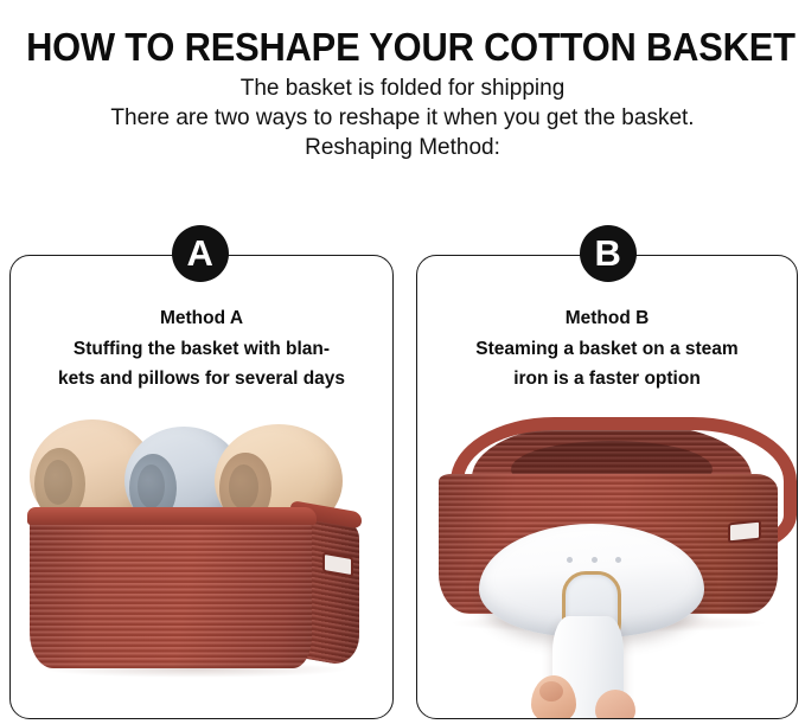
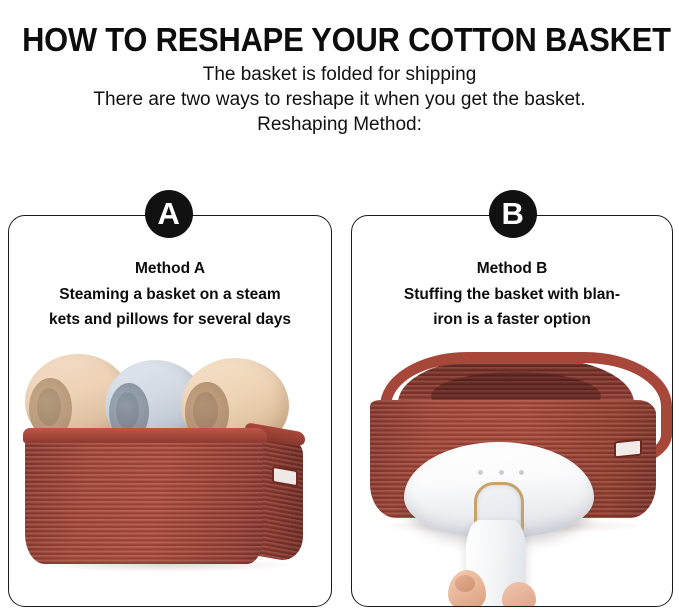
  HOW TO RESHAPE YOUR COTTON BASKET
  The basket is folded for shipping
  There are two ways to reshape it when you get the basket.
  Reshaping Method:
  Method A
- Stuffing the basket with blan-
+ Steaming a basket on a steam
  kets and pillows for several days
  A
  Method B
- Steaming a basket on a steam
+ Stuffing the basket with blan-
  iron is a faster option
  B
